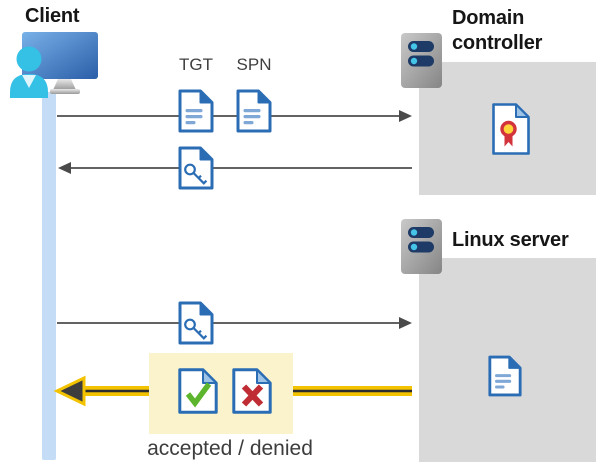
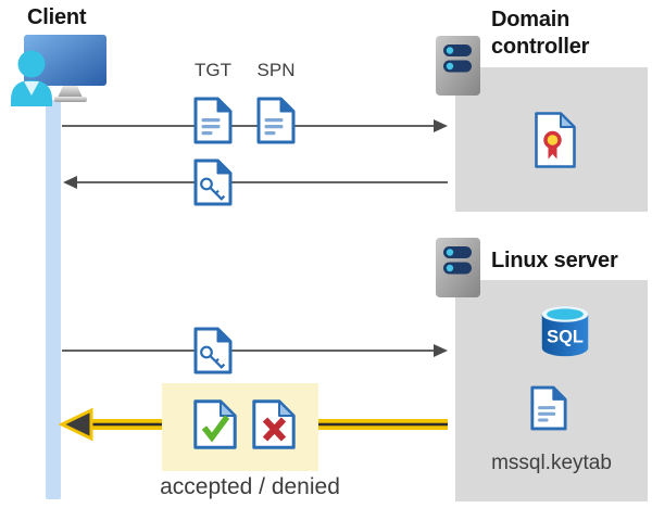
  Client
  Domain controller
  Linux server
+ SQL
+ mssql.keytab
  TGT
  SPN
  accepted / denied
